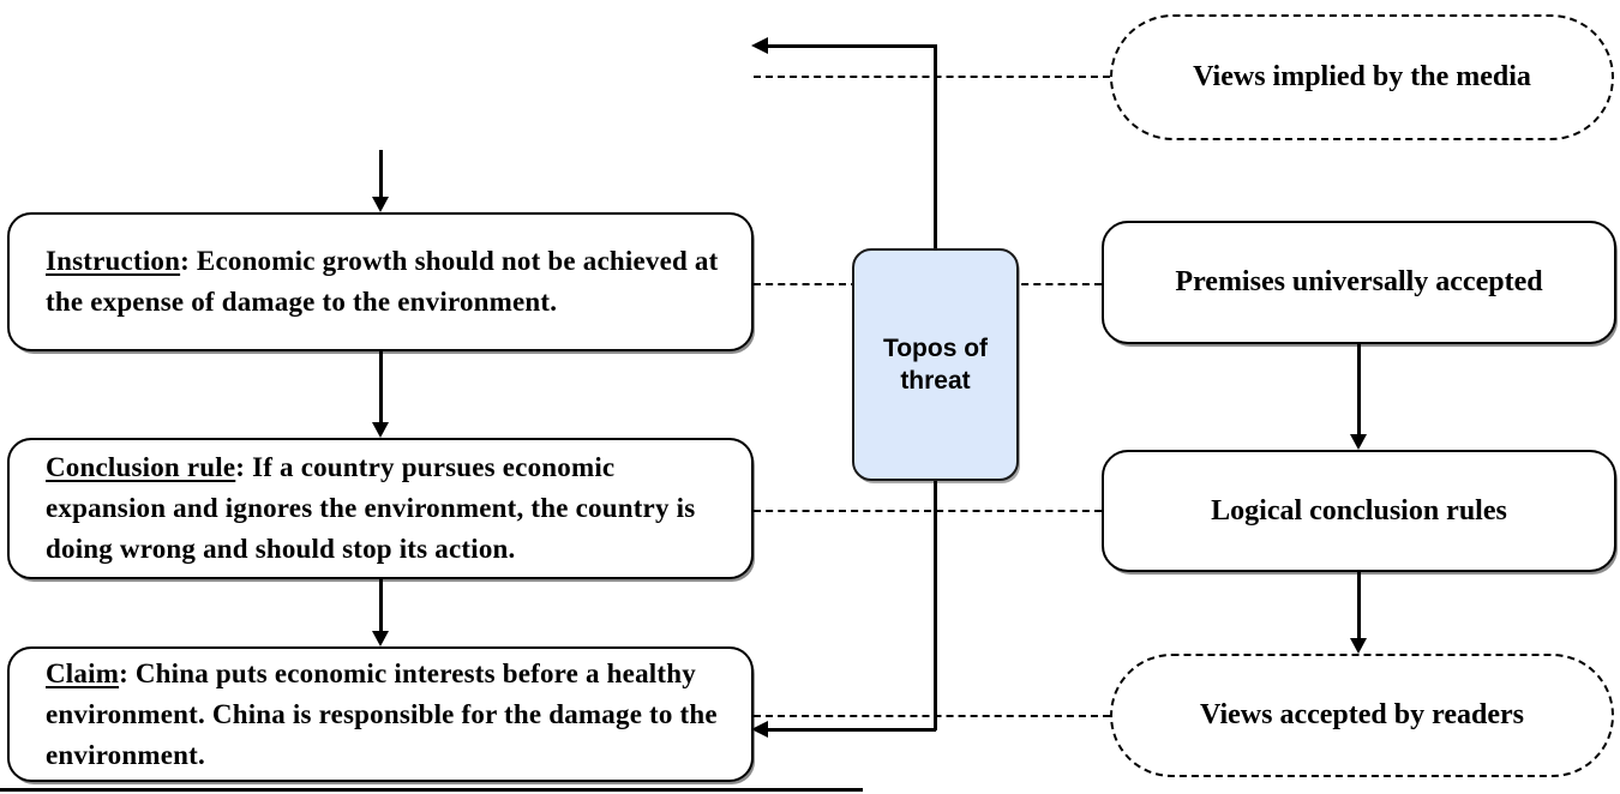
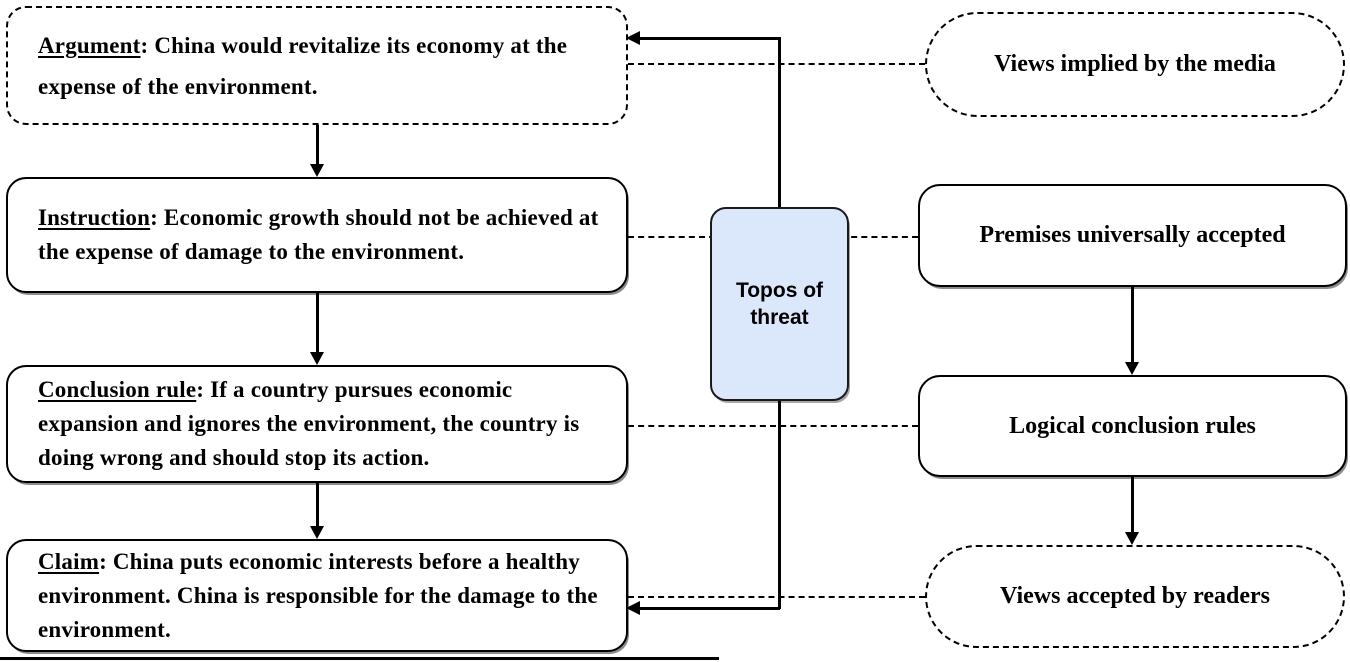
+ Argument: China would revitalize its economy at the expense of the environment.
  Instruction: Economic growth should not be achieved at the expense of damage to the environment.
  Conclusion rule: If a country pursues economic expansion and ignores the environment, the country is doing wrong and should stop its action.
  Claim: China puts economic interests before a healthy environment. China is responsible for the damage to the environment.
  Topos of threat
  Views implied by the media
  Premises universally accepted
  Logical conclusion rules
  Views accepted by readers
